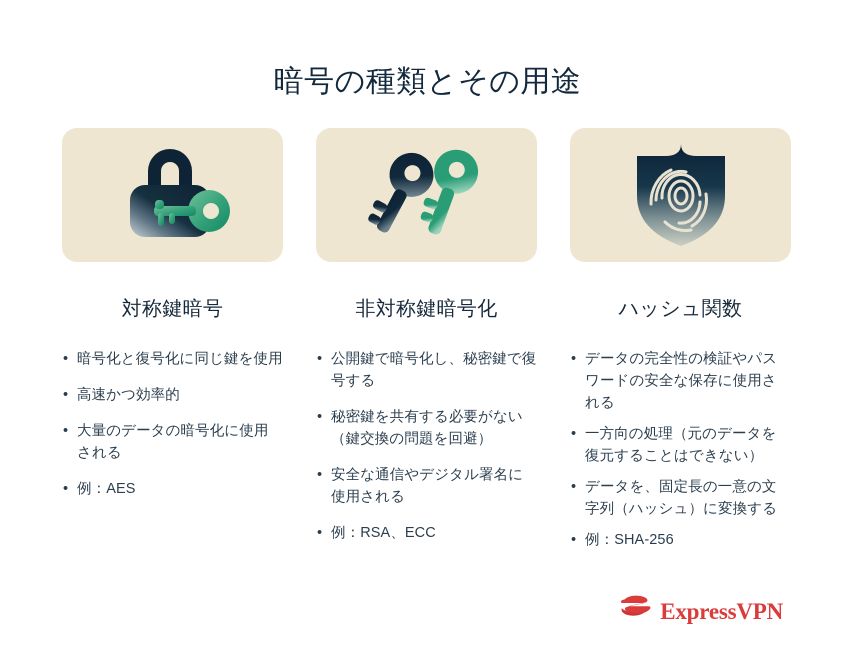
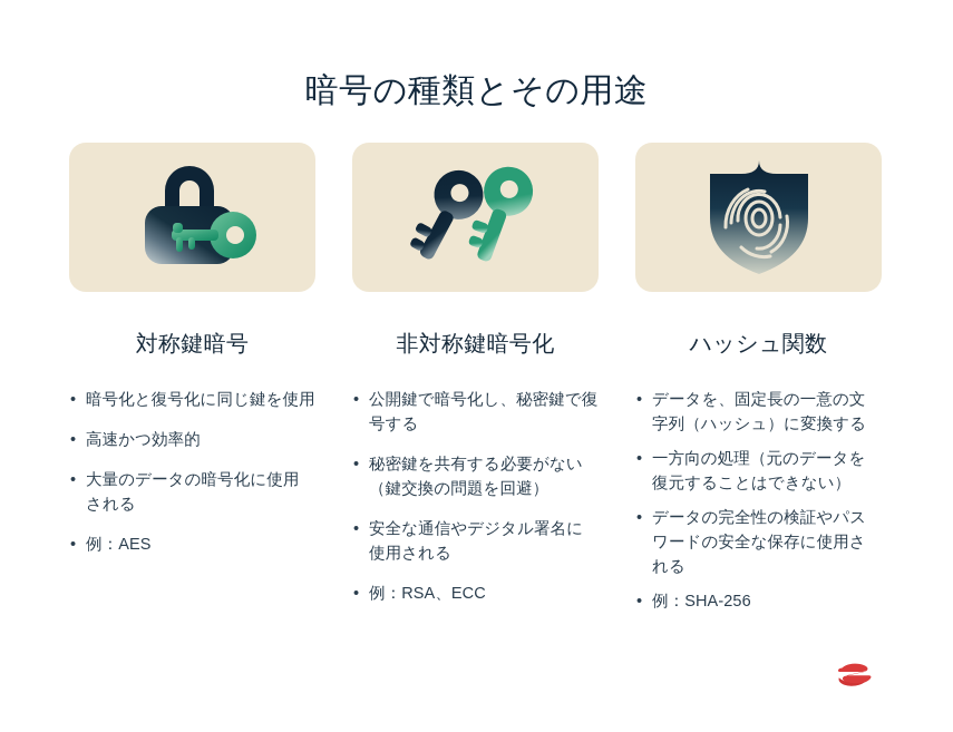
  暗号の種類とその用途
  対称鍵暗号
  •
  暗号化と復号化に同じ鍵を使用
  •
  高速かつ効率的
  •
  大量のデータの暗号化に使用される
  •
  例：AES
  非対称鍵暗号化
  •
  公開鍵で暗号化し、秘密鍵で復号する
  •
  秘密鍵を共有する必要がない（鍵交換の問題を回避）
  •
  安全な通信やデジタル署名に使用される
  •
  例：RSA、ECC
  ハッシュ関数
  •
- データの完全性の検証やパスワードの安全な保存に使用される
+ データを、固定長の一意の文字列（ハッシュ）に変換する
  •
  一方向の処理（元のデータを復元することはできない）
  •
- データを、固定長の一意の文字列（ハッシュ）に変換する
+ データの完全性の検証やパスワードの安全な保存に使用される
  •
  例：SHA-256
- ExpressVPN
